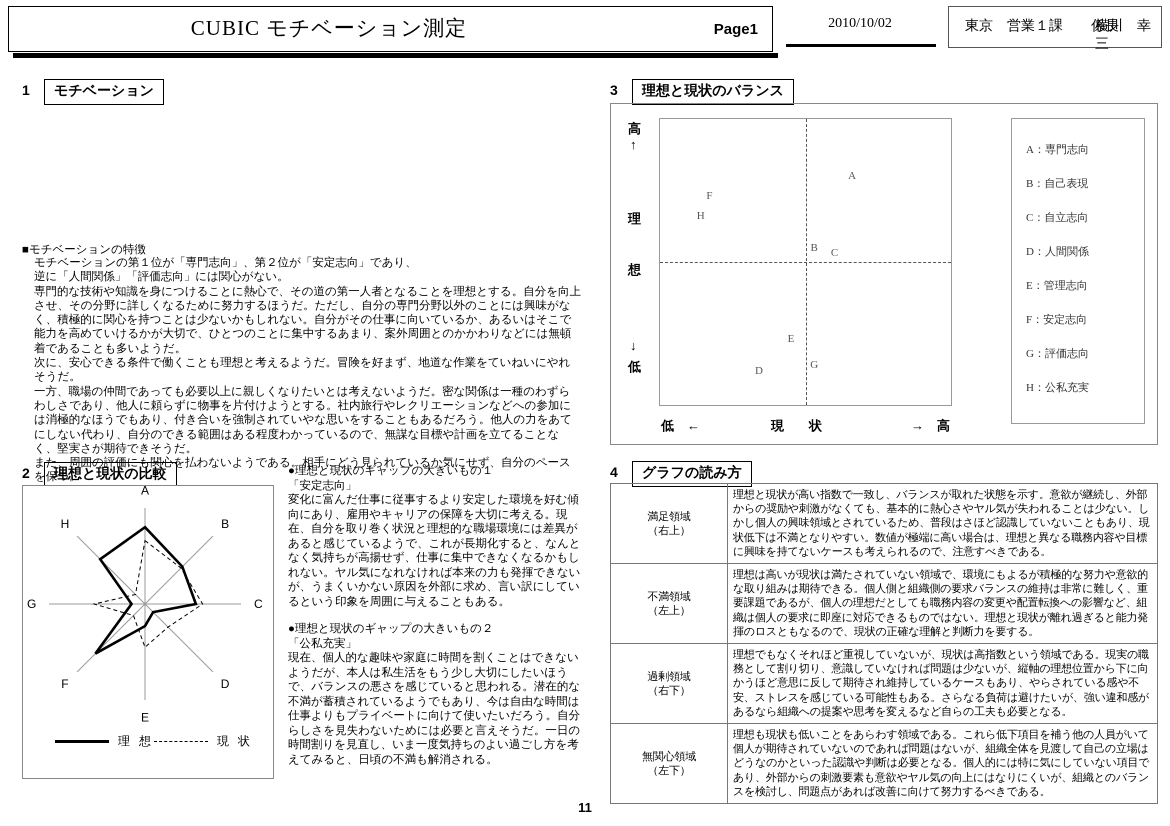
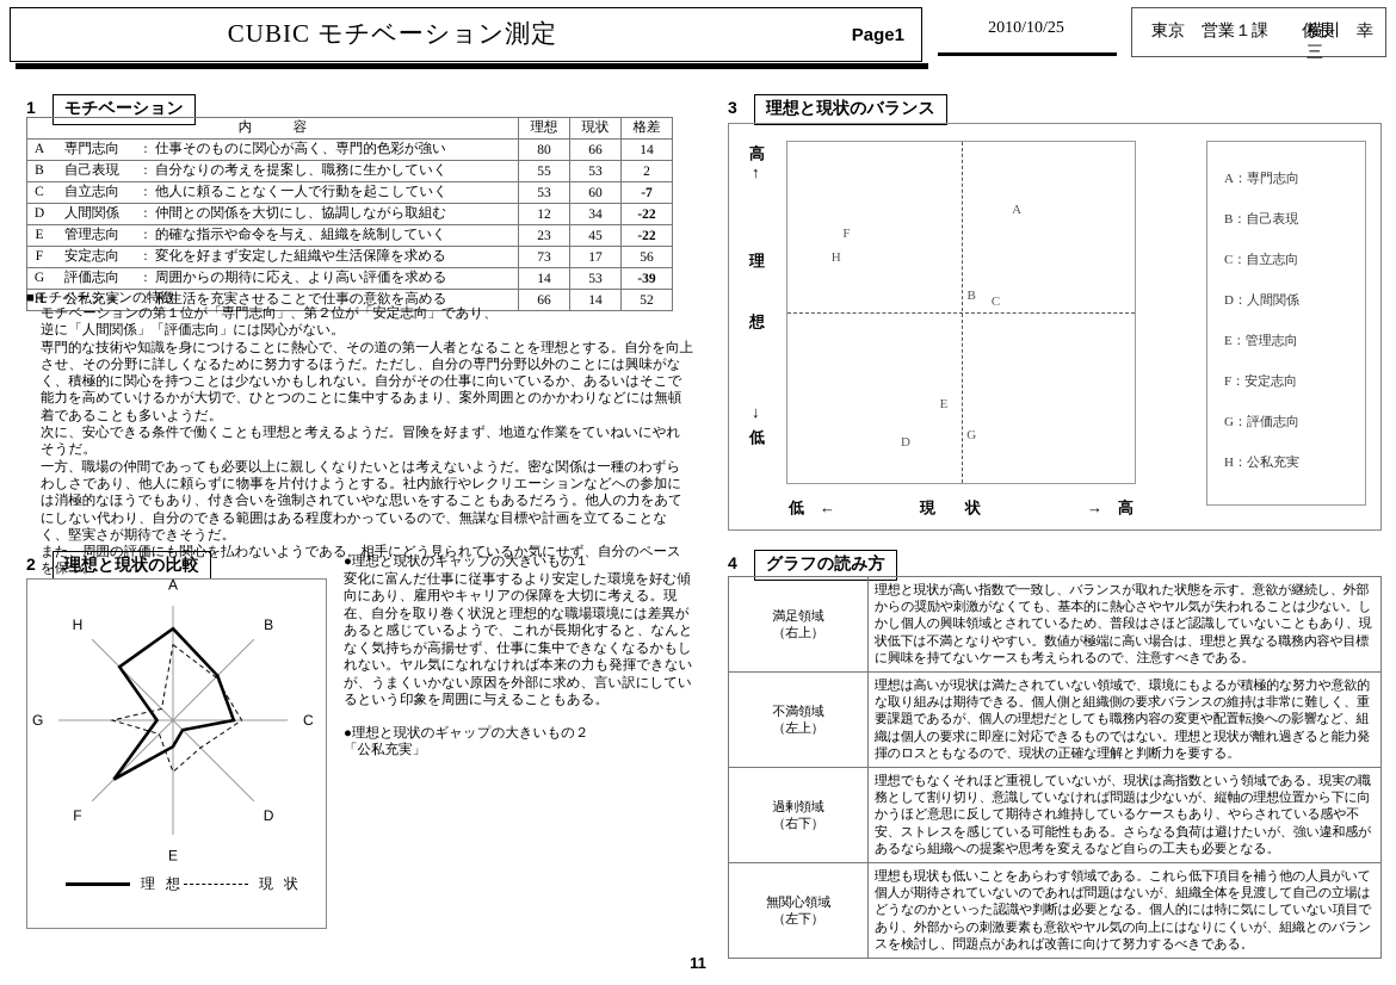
  CUBIC モチベーション測定
  Page1
- 2010/10/02
+ 2010/10/25
  東京 営業１課 係長
  横川 幸三
  1
  モチベーション
+ 内 容	理想	現状	格差
+ A 専門志向 : 仕事そのものに関心が高く、専門的色彩が強い	80	66	14
+ B 自己表現 : 自分なりの考えを提案し、職務に生かしていく	55	53	2
+ C 自立志向 : 他人に頼ることなく一人で行動を起こしていく	53	60	-7
+ D 人間関係 : 仲間との関係を大切にし、協調しながら取組む	12	34	-22
+ E 管理志向 : 的確な指示や命令を与え、組織を統制していく	23	45	-22
+ F 安定志向 : 変化を好まず安定した組織や生活保障を求める	73	17	56
+ G 評価志向 : 周囲からの期待に応え、より高い評価を求める	14	53	-39
+ H 公私充実 : 私生活を充実させることで仕事の意欲を高める	66	14	52
  ■モチベーションの特徴
  モチベーションの第１位が「専門志向」、第２位が「安定志向」であり、
  逆に「人間関係」「評価志向」には関心がない。
  専門的な技術や知識を身につけることに熱心で、その道の第一人者となることを理想とする。自分を向上させ、その分野に詳しくなるために努力するほうだ。ただし、自分の専門分野以外のことには興味がなく、積極的に関心を持つことは少ないかもしれない。自分がその仕事に向いているか、あるいはそこで能力を高めていけるかが大切で、ひとつのことに集中するあまり、案外周囲とのかかわりなどには無頓着であることも多いようだ。
  次に、安心できる条件で働くことも理想と考えるようだ。冒険を好まず、地道な作業をていねいにやれそうだ。
  一方、職場の仲間であっても必要以上に親しくなりたいとは考えないようだ。密な関係は一種のわずらわしさであり、他人に頼らずに物事を片付けようとする。社内旅行やレクリエーションなどへの参加には消極的なほうでもあり、付き合いを強制されていやな思いをすることもあるだろう。他人の力をあてにしない代わり、自分のできる範囲はある程度わかっているので、無謀な目標や計画を立てることなく、堅実さが期待できそうだ。
  また、周囲の評価にも関心を払わないようである。相手にどう見られているか気にせず、自分のペースを保つ。
  2
  理想と現状の比較
  A
  B
  C
  D
  E
  F
  G
  H
  理 想
  現 状
  ●理想と現状のギャップの大きいもの１
- 「安定志向」
  変化に富んだ仕事に従事するより安定した環境を好む傾向にあり、雇用やキャリアの保障を大切に考える。現在、自分を取り巻く状況と理想的な職場環境には差異があると感じているようで、これが長期化すると、なんとなく気持ちが高揚せず、仕事に集中できなくなるかもしれない。ヤル気になれなければ本来の力も発揮できないが、うまくいかない原因を外部に求め、言い訳にしているという印象を周囲に与えることもある。
  ●理想と現状のギャップの大きいもの２
  「公私充実」
- 現在、個人的な趣味や家庭に時間を割くことはできないようだが、本人は私生活をもう少し大切にしたいほうで、バランスの悪さを感じていると思われる。潜在的な不満が蓄積されているようでもあり、今は自由な時間は仕事よりもプライベートに向けて使いたいだろう。自分らしさを見失わないためには必要と言えそうだ。一日の時間割りを見直し、いま一度気持ちのよい過ごし方を考えてみると、日頃の不満も解消される。
  3
  理想と現状のバランス
  高
  ↑
  理
  想
  ↓
  低
  A
  B
  C
  D
  E
  F
  G
  H
  低 ←
  現 状
  → 高
  A：専門志向
  B：自己表現
  C：自立志向
  D：人間関係
  E：管理志向
  F：安定志向
  G：評価志向
  H：公私充実
  4
  グラフの読み方
  満足領域（右上）	理想と現状が高い指数で一致し、バランスが取れた状態を示す。意欲が継続し、外部からの奨励や刺激がなくても、基本的に熱心さやヤル気が失われることは少ない。しかし個人の興味領域とされているため、普段はさほど認識していないこともあり、現状低下は不満となりやすい。数値が極端に高い場合は、理想と異なる職務内容や目標に興味を持てないケースも考えられるので、注意すべきである。
  不満領域（左上）	理想は高いが現状は満たされていない領域で、環境にもよるが積極的な努力や意欲的な取り組みは期待できる。個人側と組織側の要求バランスの維持は非常に難しく、重要課題であるが、個人の理想だとしても職務内容の変更や配置転換への影響など、組織は個人の要求に即座に対応できるものではない。理想と現状が離れ過ぎると能力発揮のロスともなるので、現状の正確な理解と判断力を要する。
  過剰領域（右下）	理想でもなくそれほど重視していないが、現状は高指数という領域である。現実の職務として割り切り、意識していなければ問題は少ないが、縦軸の理想位置から下に向かうほど意思に反して期待され維持しているケースもあり、やらされている感や不安、ストレスを感じている可能性もある。さらなる負荷は避けたいが、強い違和感があるなら組織への提案や思考を変えるなど自らの工夫も必要となる。
  無関心領域（左下）	理想も現状も低いことをあらわす領域である。これら低下項目を補う他の人員がいて個人が期待されていないのであれば問題はないが、組織全体を見渡して自己の立場はどうなのかといった認識や判断は必要となる。個人的には特に気にしていない項目であり、外部からの刺激要素も意欲やヤル気の向上にはなりにくいが、組織とのバランスを検討し、問題点があれば改善に向けて努力するべきである。
  11
